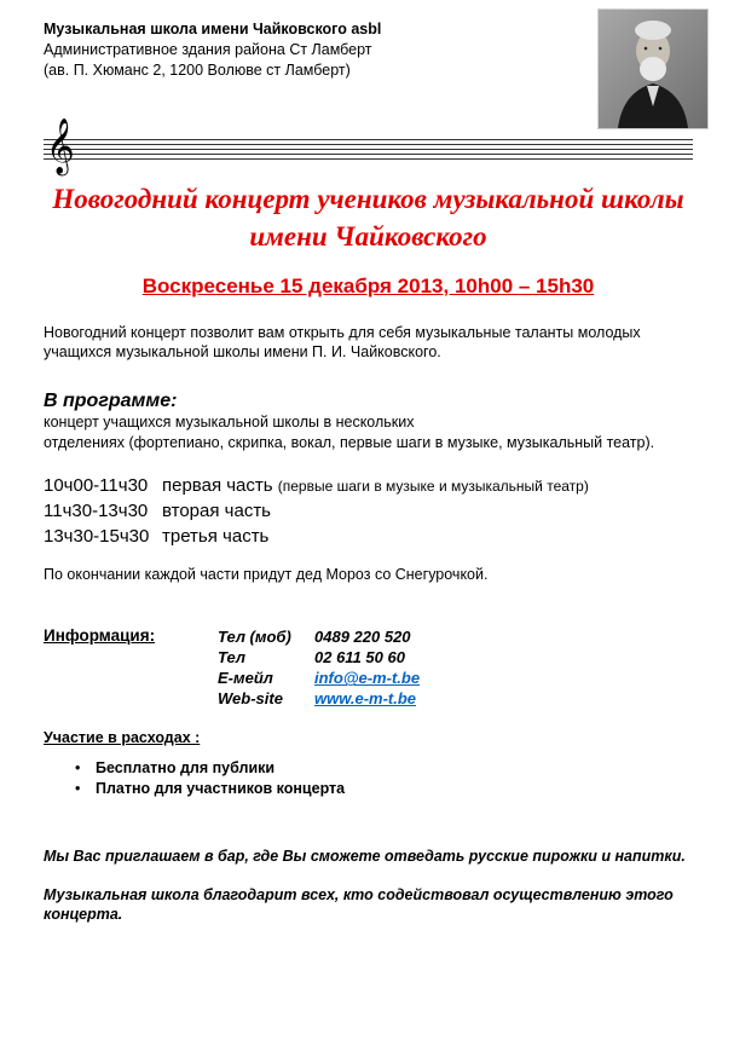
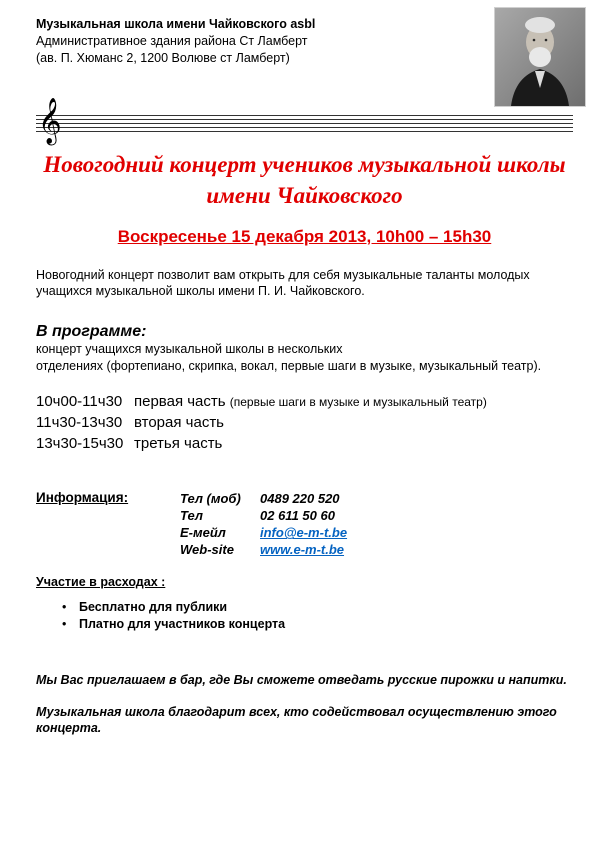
  Музыкальная школа имени Чайковского asbl
  Административное здания района Ст Ламберт
  (ав. П. Хюманс 2, 1200 Волюве ст Ламберт)
  𝄞
  Новогодний концерт учеников музыкальной школы имени Чайковского
  Воскресенье 15 декабря 2013, 10h00 – 15h30
  Новогодний концерт позволит вам открыть для себя музыкальные таланты молодых учащихся музыкальной школы имени П. И. Чайковского.
  В программе:
  концерт учащихся музыкальной школы в нескольких
  отделениях (фортепиано, скрипка, вокал, первые шаги в музыке, музыкальный театр).
  10ч00-11ч30 первая часть (первые шаги в музыке и музыкальный театр)
  11ч30-13ч30 вторая часть
  13ч30-15ч30 третья часть
- По окончании каждой части придут дед Мороз со Снегурочкой.
  Информация:
  Тел (моб)
  0489 220 520
  Тел
  02 611 50 60
  Е-мейл
  info@e-m-t.be
  Web-site
  www.e-m-t.be
  Участие в расходах :
  Бесплатно для публики
  Платно для участников концерта
  Мы Вас приглашаем в бар, где Вы сможете отведать русские пирожки и напитки.
  Музыкальная школа благодарит всех, кто содействовал осуществлению этого концерта.
